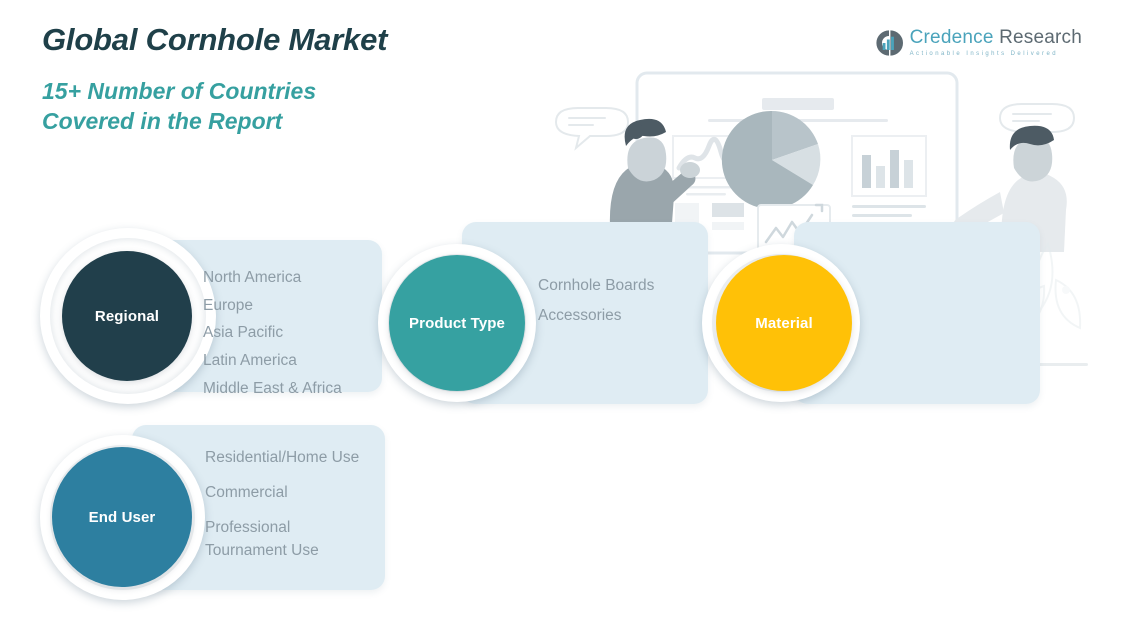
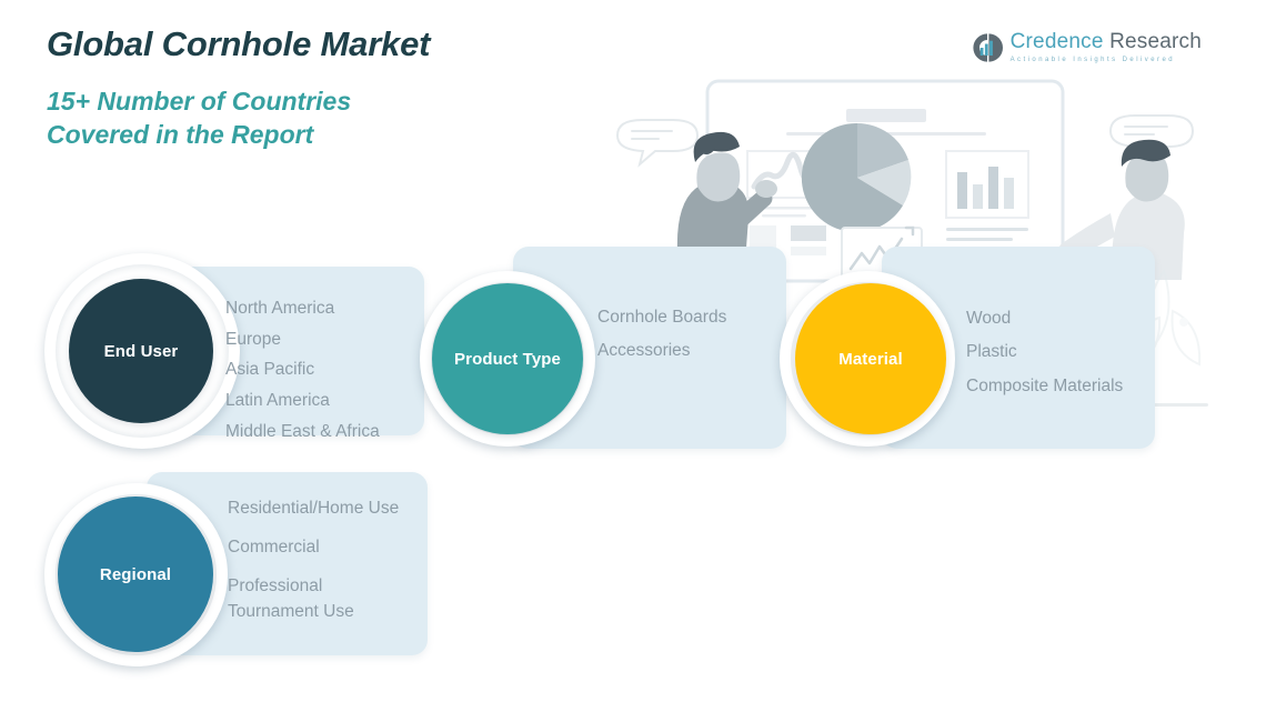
  Global Cornhole Market
  15+ Number of Countries
  Covered in the Report
  Credence Research
- Regional
+ End User
  North America
  Europe
  Asia Pacific
  Latin America
  Middle East & Africa
  Product Type
  Cornhole Boards
  Accessories
  Material
+ Wood
+ Plastic
+ Composite Materials
- End User
+ Regional
  Residential/Home Use
  Commercial
  Professional Tournament Use
